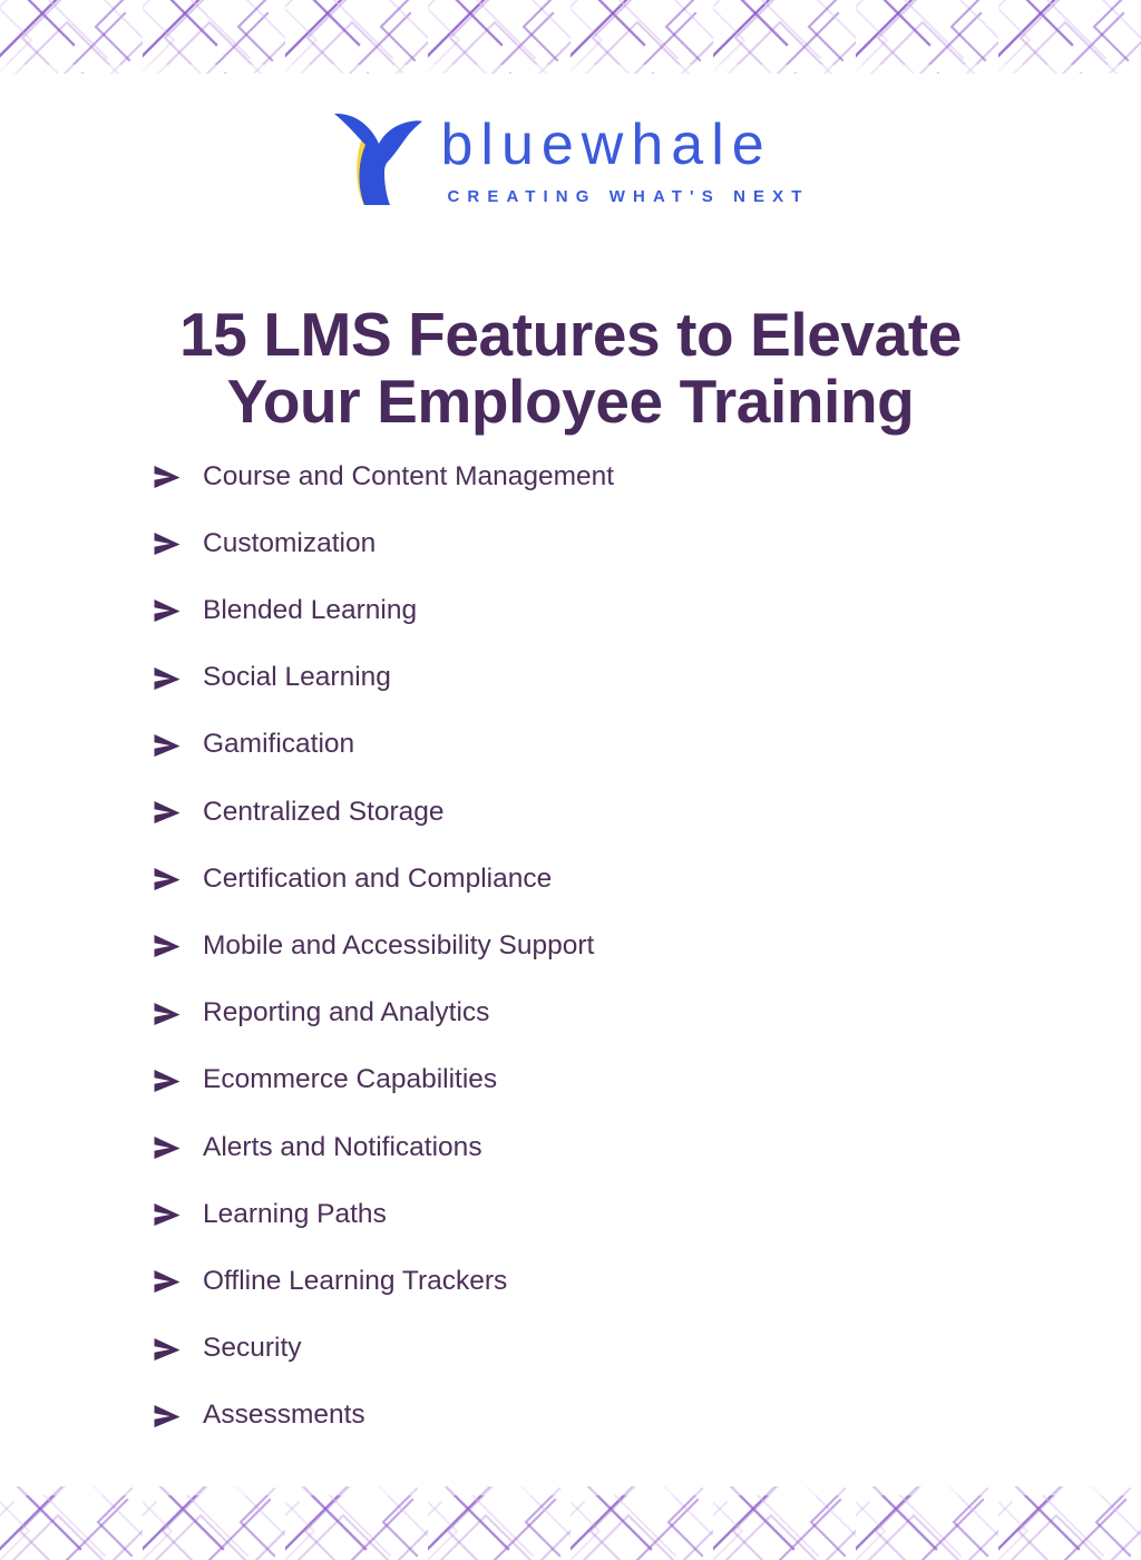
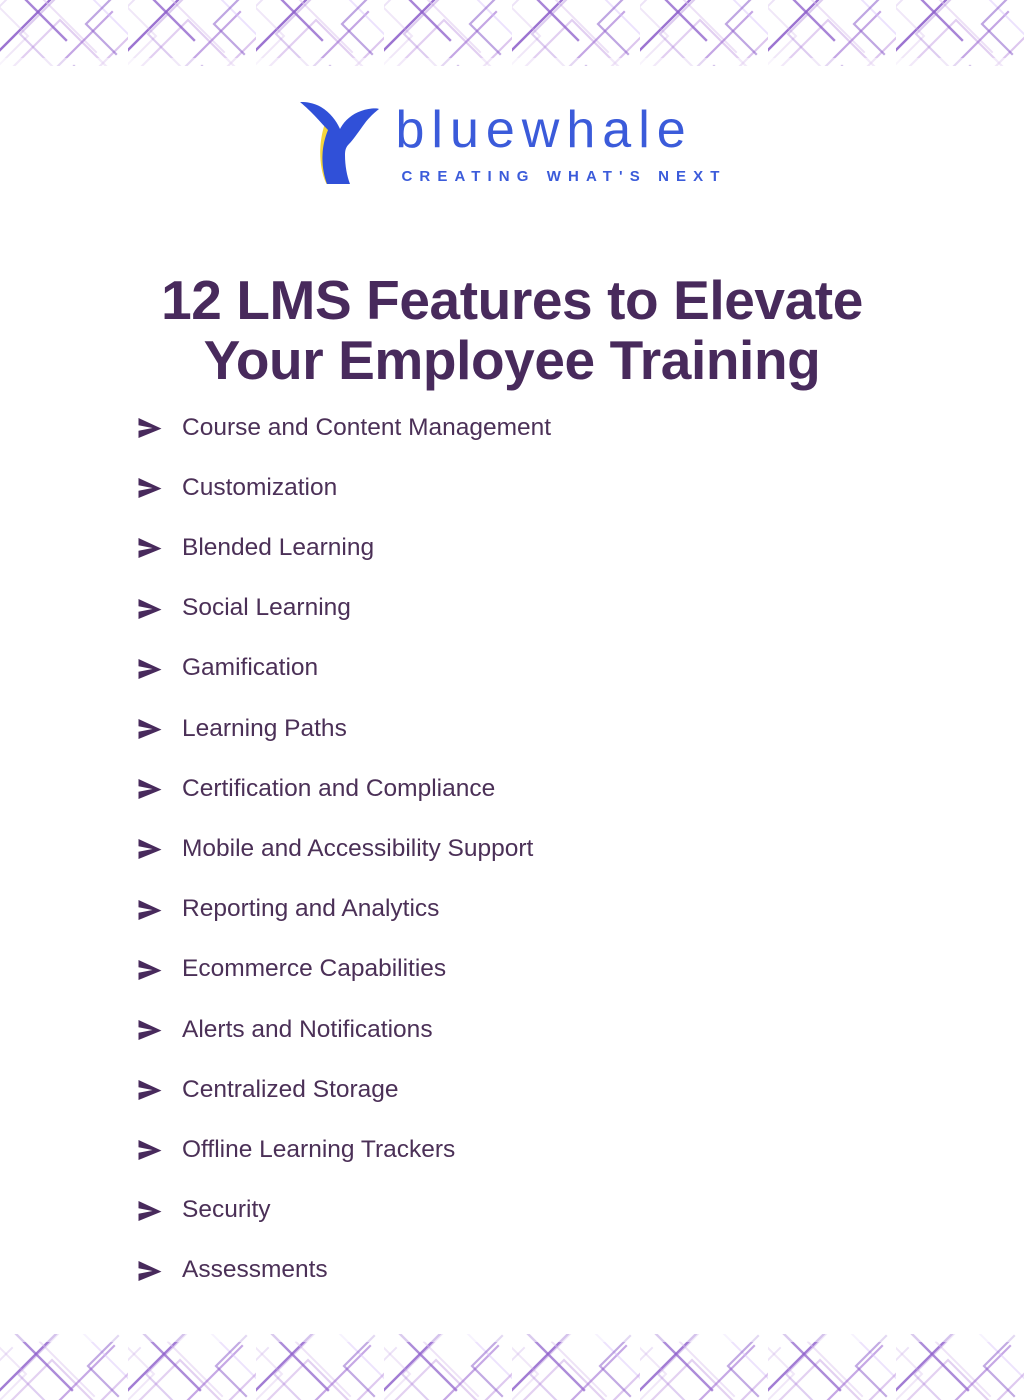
  bluewhale
  CREATING WHAT'S NEXT
- 15 LMS Features to Elevate
+ 12 LMS Features to Elevate
  Your Employee Training
  Course and Content Management
  Customization
  Blended Learning
  Social Learning
  Gamification
- Centralized Storage
+ Learning Paths
  Certification and Compliance
  Mobile and Accessibility Support
  Reporting and Analytics
  Ecommerce Capabilities
  Alerts and Notifications
- Learning Paths
+ Centralized Storage
  Offline Learning Trackers
  Security
  Assessments
